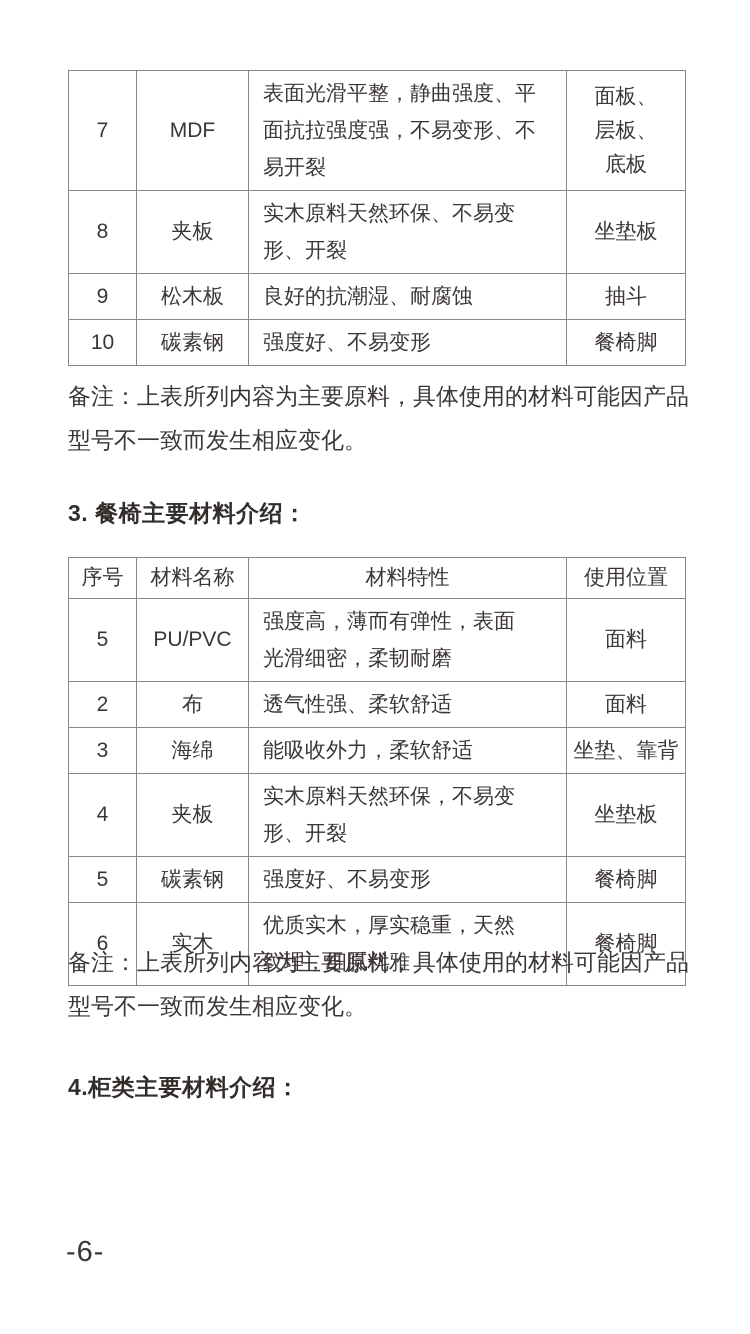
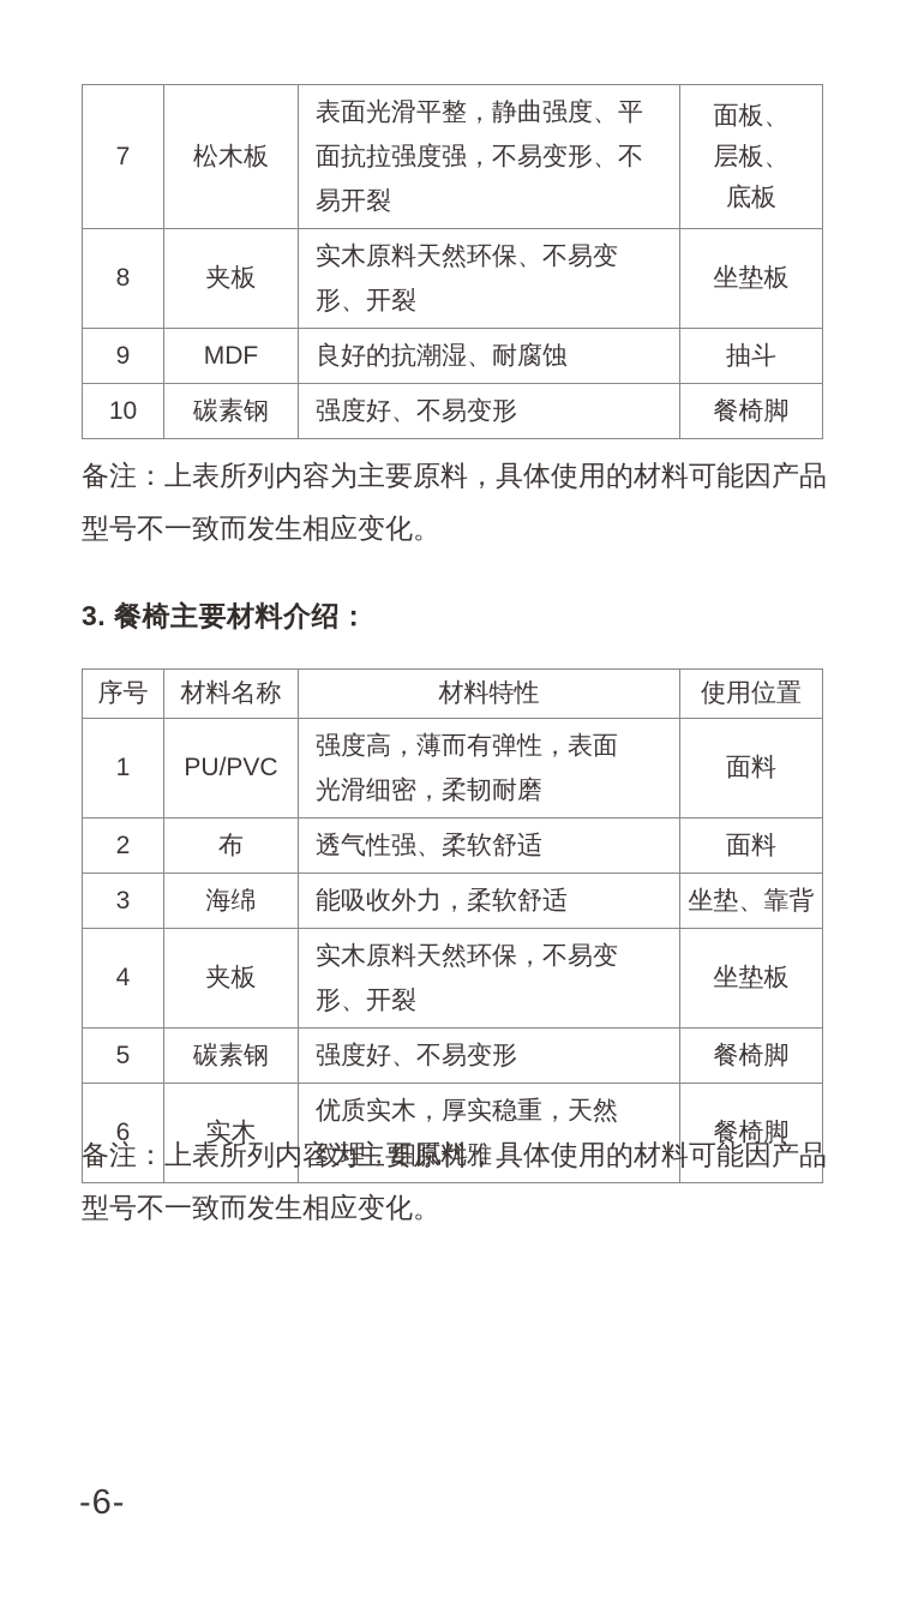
- 7	MDF	表面光滑平整，静曲强度、平 面抗拉强度强，不易变形、不 易开裂	面板、 层板、 底板
+ 7	松木板	表面光滑平整，静曲强度、平 面抗拉强度强，不易变形、不 易开裂	面板、 层板、 底板
  8	夹板	实木原料天然环保、不易变 形、开裂	坐垫板
- 9	松木板	良好的抗潮湿、耐腐蚀	抽斗
+ 9	MDF	良好的抗潮湿、耐腐蚀	抽斗
  10	碳素钢	强度好、不易变形	餐椅脚
  备注：上表所列内容为主要原料，具体使用的材料可能因产品
  型号不一致而发生相应变化。
  3. 餐椅主要材料介绍：
  序号	材料名称	材料特性	使用位置
- 5	PU/PVC	强度高，薄而有弹性，表面 光滑细密，柔韧耐磨	面料
+ 1	PU/PVC	强度高，薄而有弹性，表面 光滑细密，柔韧耐磨	面料
  2	布	透气性强、柔软舒适	面料
  3	海绵	能吸收外力，柔软舒适	坐垫、靠背
  4	夹板	实木原料天然环保，不易变 形、开裂	坐垫板
  5	碳素钢	强度好、不易变形	餐椅脚
  6	实木	优质实木，厚实稳重，天然 纹理，细腻优雅	餐椅脚
  备注：上表所列内容为主要原料，具体使用的材料可能因产品
  型号不一致而发生相应变化。
- 4.柜类主要材料介绍：
  -6-
